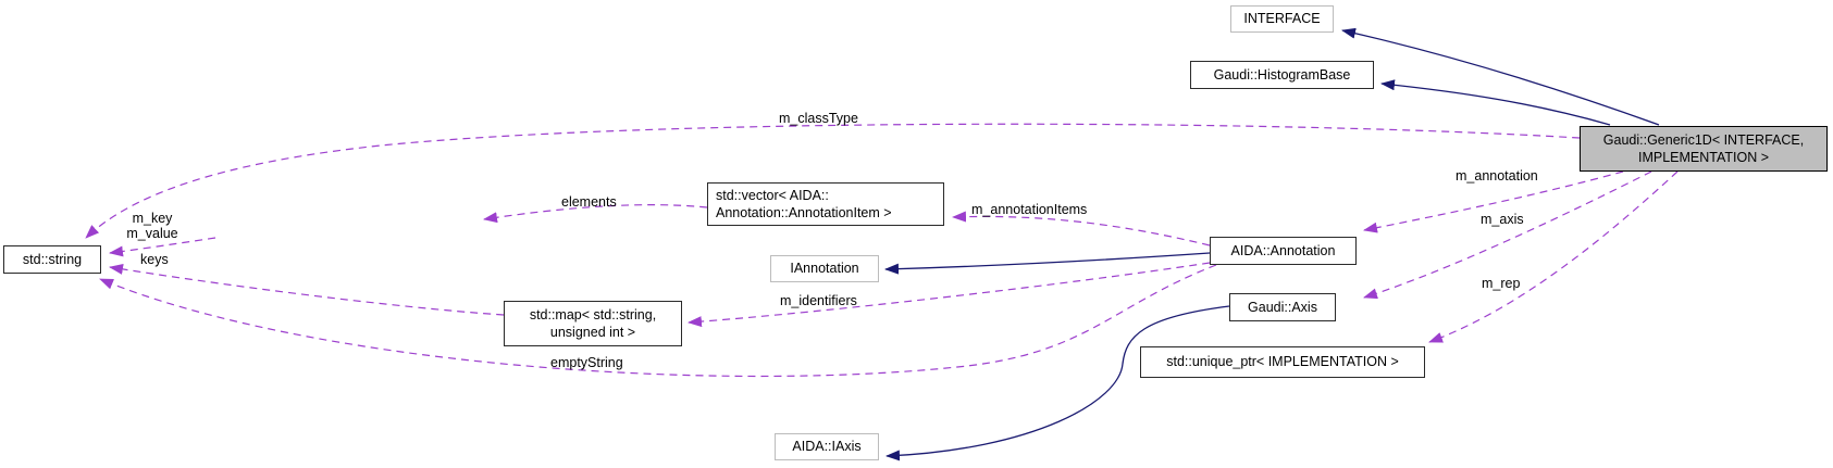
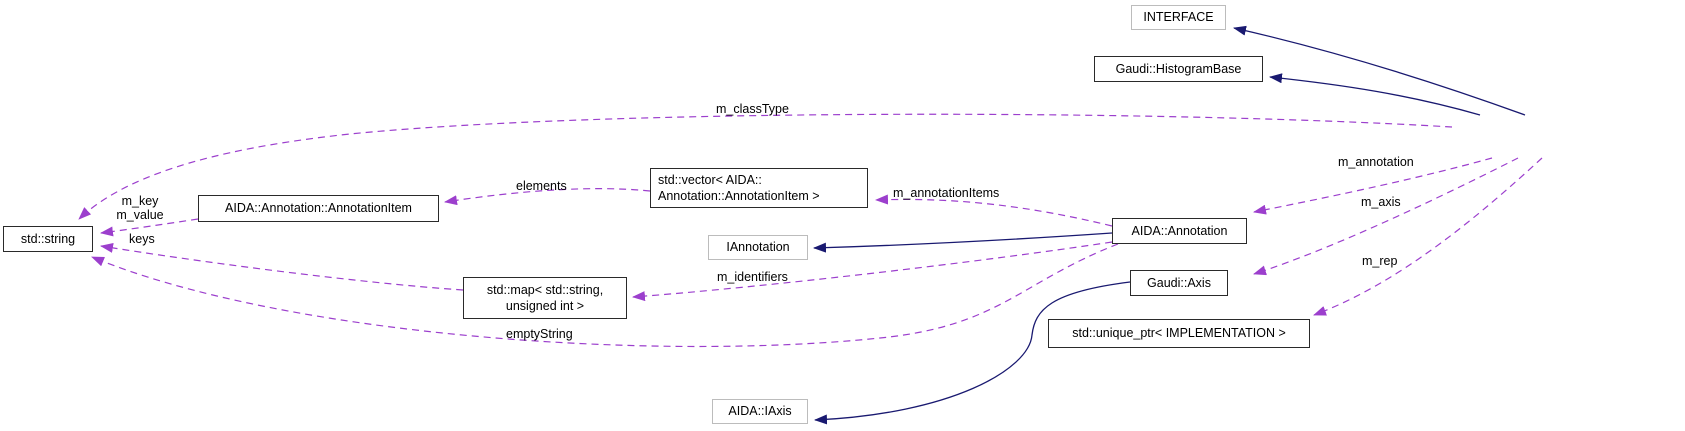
  std::string
+ AIDA::Annotation::AnnotationItem
  std::vector< AIDA::
  Annotation::AnnotationItem >
  IAnnotation
  AIDA::Annotation
  std::map< std::string,
  unsigned int >
  Gaudi::Axis
  std::unique_ptr< IMPLEMENTATION >
  AIDA::IAxis
  INTERFACE
  Gaudi::HistogramBase
- Gaudi::Generic1D< INTERFACE,
- IMPLEMENTATION >
  m_classType
  elements
  m_annotationItems
  m_key
  m_value
  keys
  m_identifiers
  emptyString
  m_annotation
  m_axis
  m_rep
